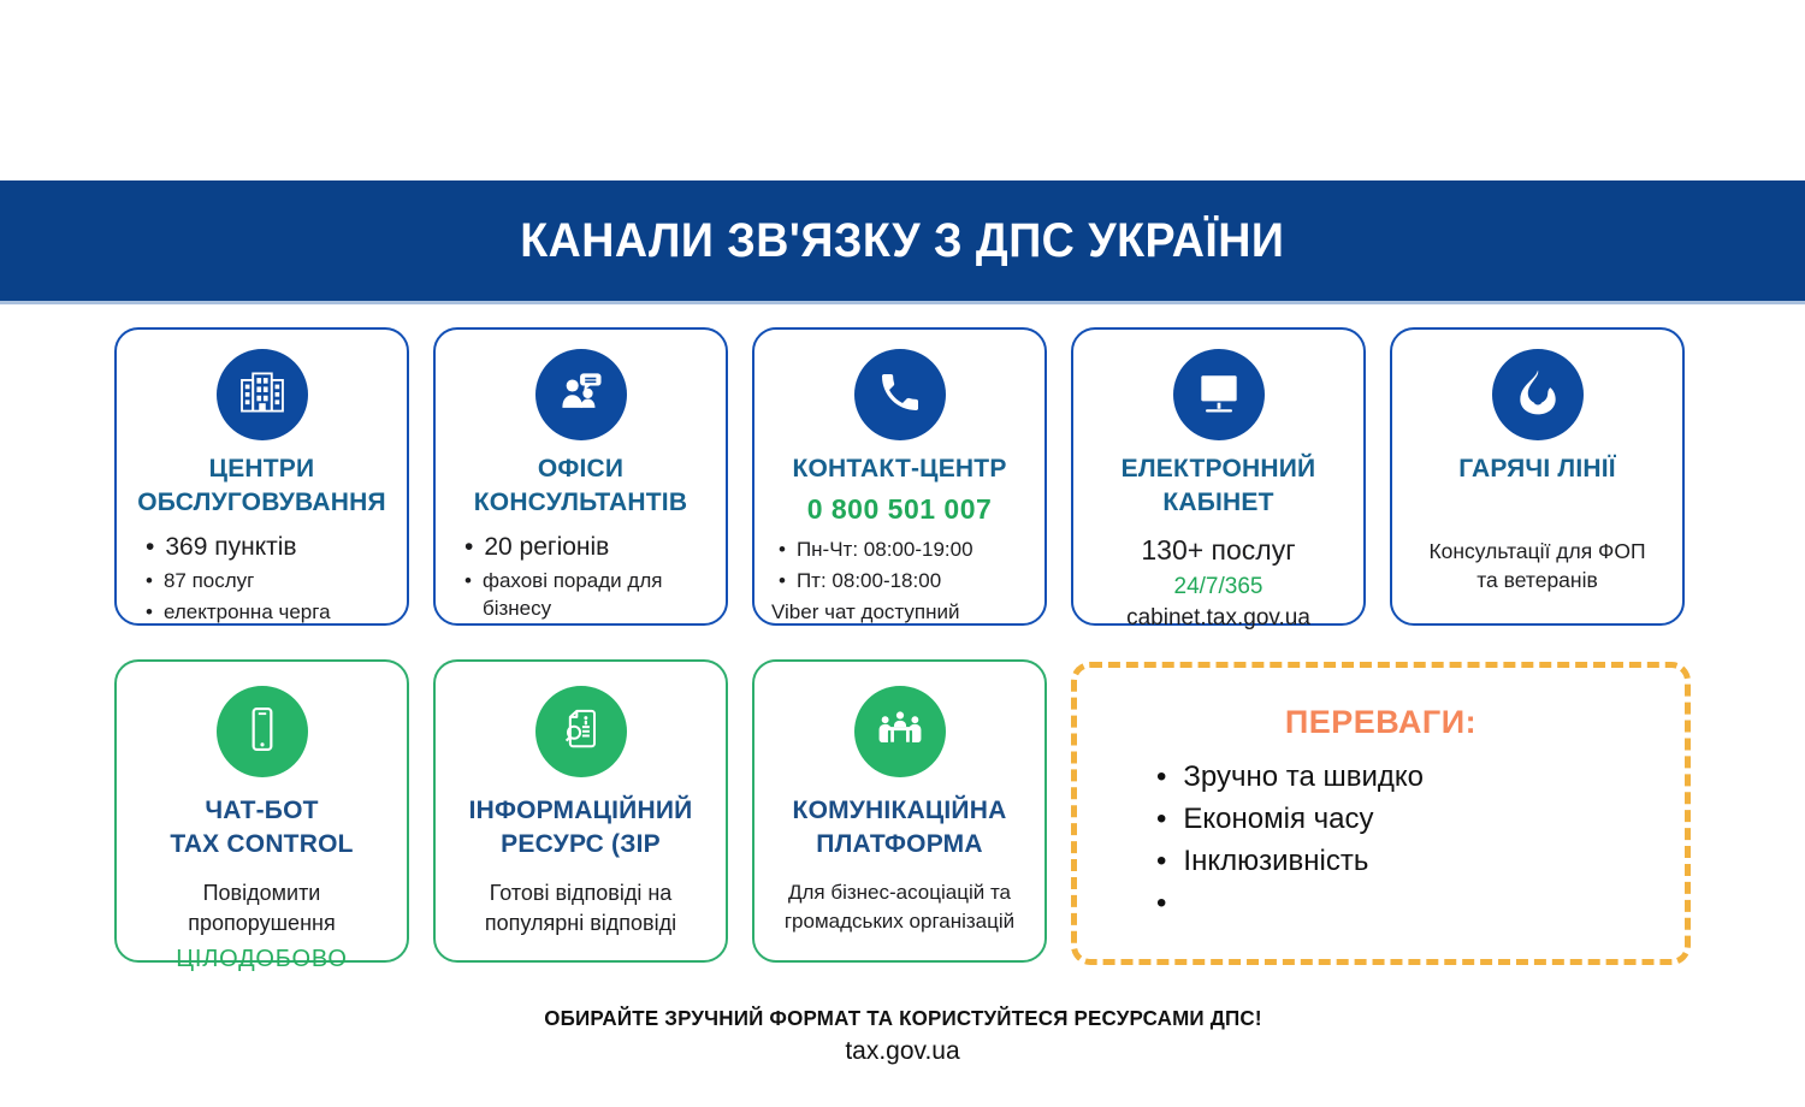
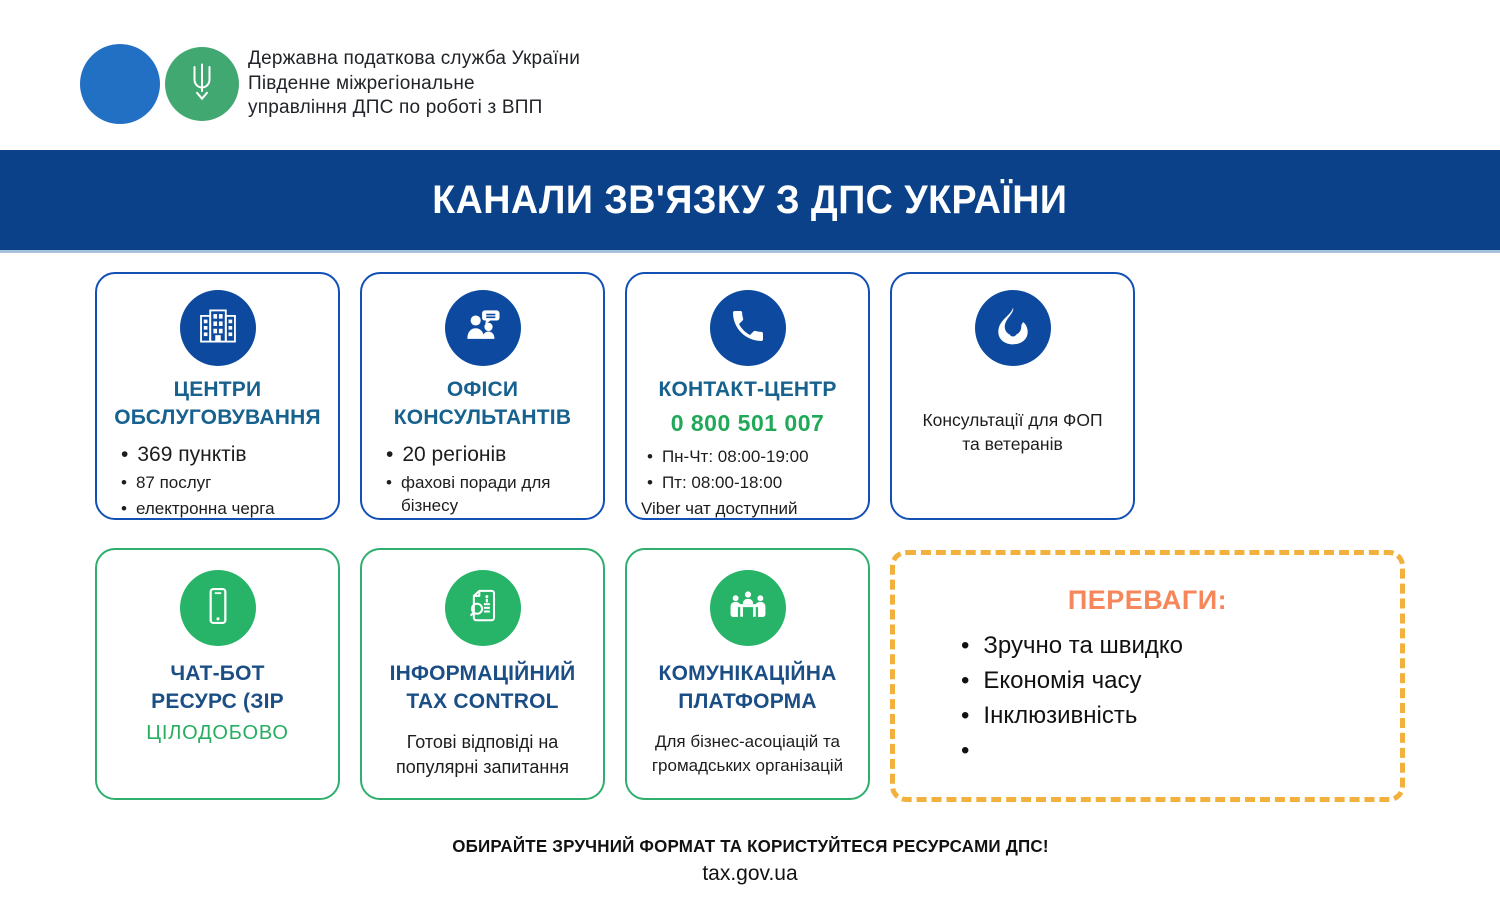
+ Державна податкова служба України
+ Південне міжрегіональне
+ управління ДПС по роботі з ВПП
  КАНАЛИ ЗВ'ЯЗКУ З ДПС УКРАЇНИ
  ЦЕНТРИ
  ОБСЛУГОВУВАННЯ
  •
  369 пунктів
  •
  87 послуг
  •
  електронна черга
  ОФІСИ
  КОНСУЛЬТАНТІВ
  •
  20 регіонів
  •
  фахові поради для бізнесу
  КОНТАКТ-ЦЕНТР
  0 800 501 007
  •
  Пн-Чт: 08:00-19:00
  •
  Пт: 08:00-18:00
  Viber чат доступний
- ЕЛЕКТРОННИЙ
- КАБІНЕТ
- 130+ послуг
- 24/7/365
- cabinet.tax.gov.ua
- ГАРЯЧІ ЛІНІЇ
  Консультації для ФОП та ветеранів
  ЧАТ-БОТ
- TAX CONTROL
+ РЕСУРС (ЗІР
- Повідомити пропорушення
  ЦІЛОДОБОВО
  ІНФОРМАЦІЙНИЙ
- РЕСУРС (ЗІР
+ TAX CONTROL
- Готові відповіді на популярні відповіді
+ Готові відповіді на популярні запитання
  КОМУНІКАЦІЙНА
  ПЛАТФОРМА
  Для бізнес-асоціацій та громадських організацій
  ПЕРЕВАГИ:
  •
  Зручно та швидко
  •
  Економія часу
  •
  Інклюзивність
  •
  ОБИРАЙТЕ ЗРУЧНИЙ ФОРМАТ ТА КОРИСТУЙТЕСЯ РЕСУРСАМИ ДПС!
  tax.gov.ua
